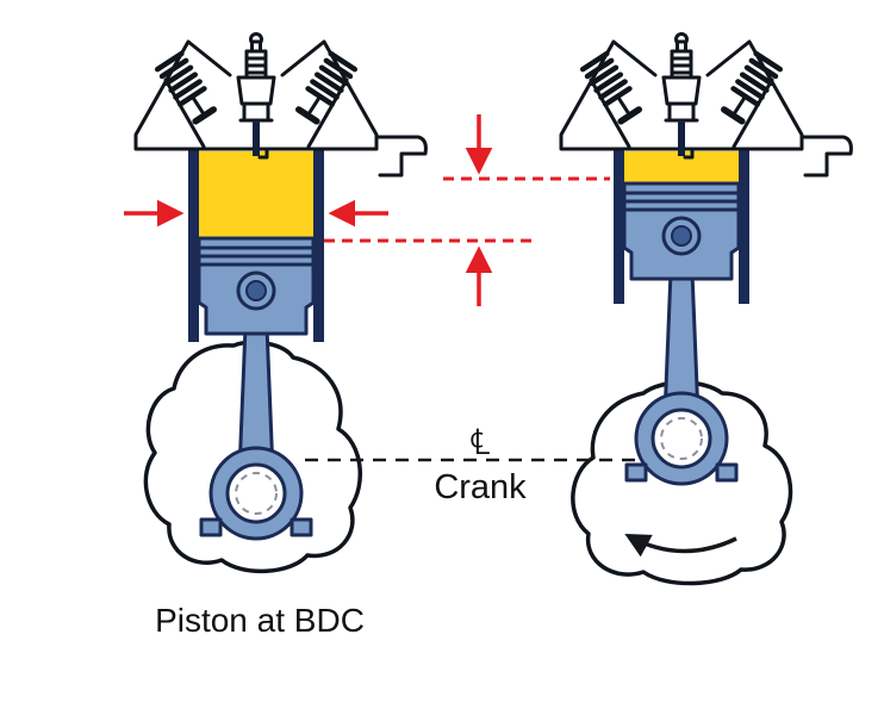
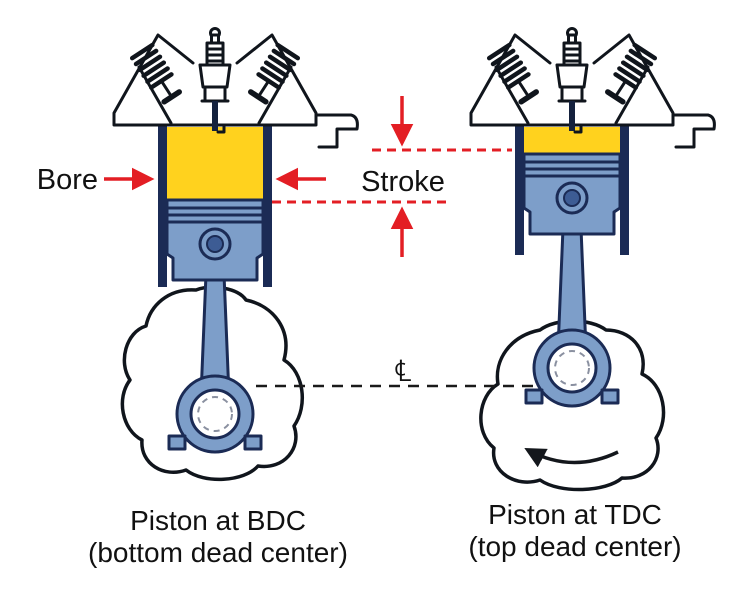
+ Bore
+ Stroke
  ℄
- Crank
  Piston at BDC
+ (bottom dead center)
+ Piston at TDC
+ (top dead center)
